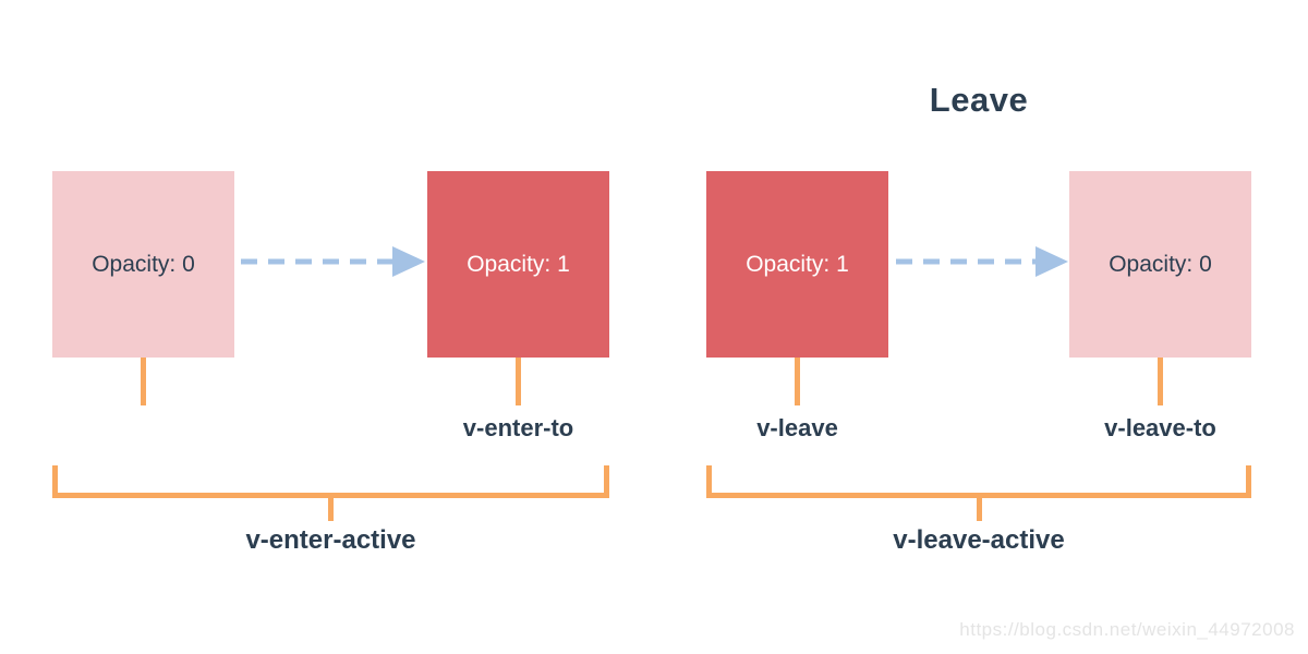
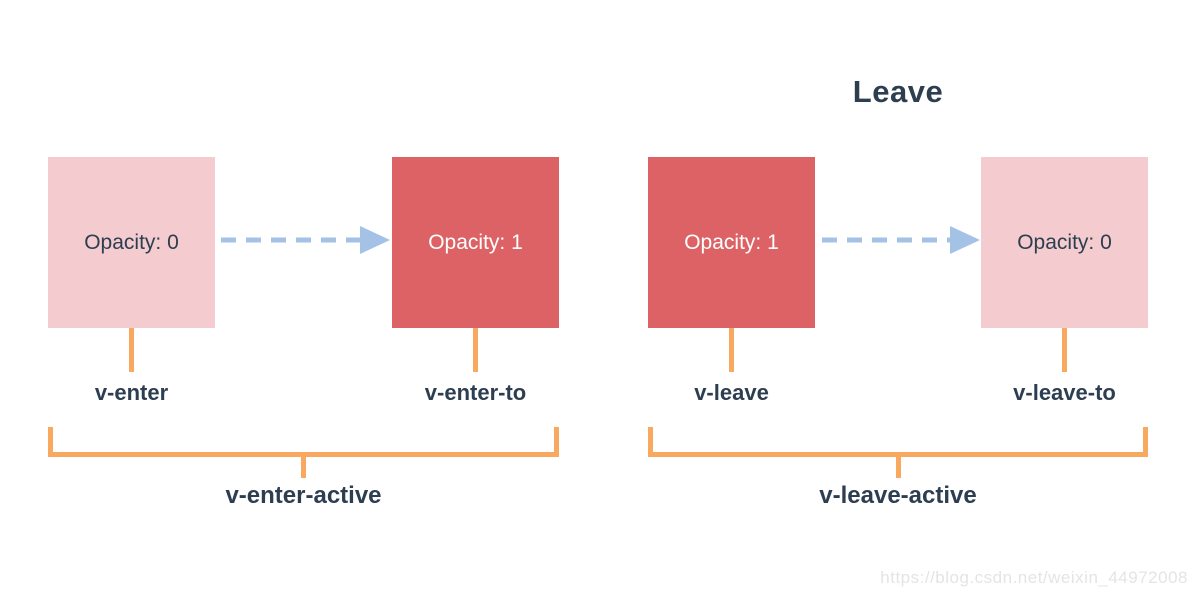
  Opacity: 0
  Opacity: 1
+ v-enter
  v-enter-to
  v-enter-active
  Leave
  Opacity: 1
  Opacity: 0
  v-leave
  v-leave-to
  v-leave-active
  https://blog.csdn.net/weixin_44972008
